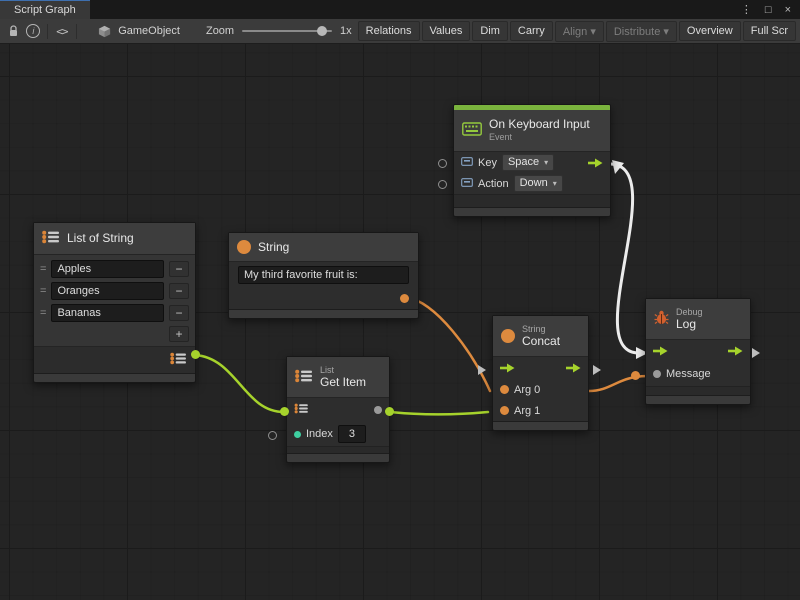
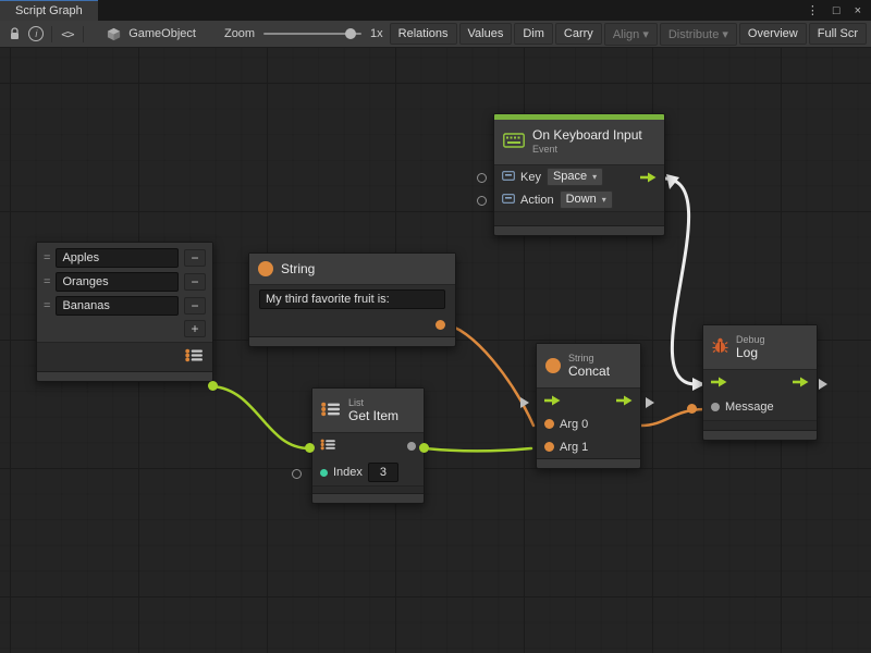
  Script Graph
  ⋮
  □
  ×
  i
  <>
  GameObject
  Zoom
  1x
  Relations
  Values
  Dim
  Carry
  Align ▾
  Distribute ▾
  Overview
  Full Scr
  On Keyboard Input
  Event
  Key
  Space
  ▾
  Action
  Down
  ▾
- List of String
  =
  Apples
  −
  =
  Oranges
  −
  =
  Bananas
  −
  +
  String
  My third favorite fruit is:
  List
  Get Item
  Index
  3
  String
  Concat
  Arg 0
  Arg 1
  Debug
  Log
  Message
